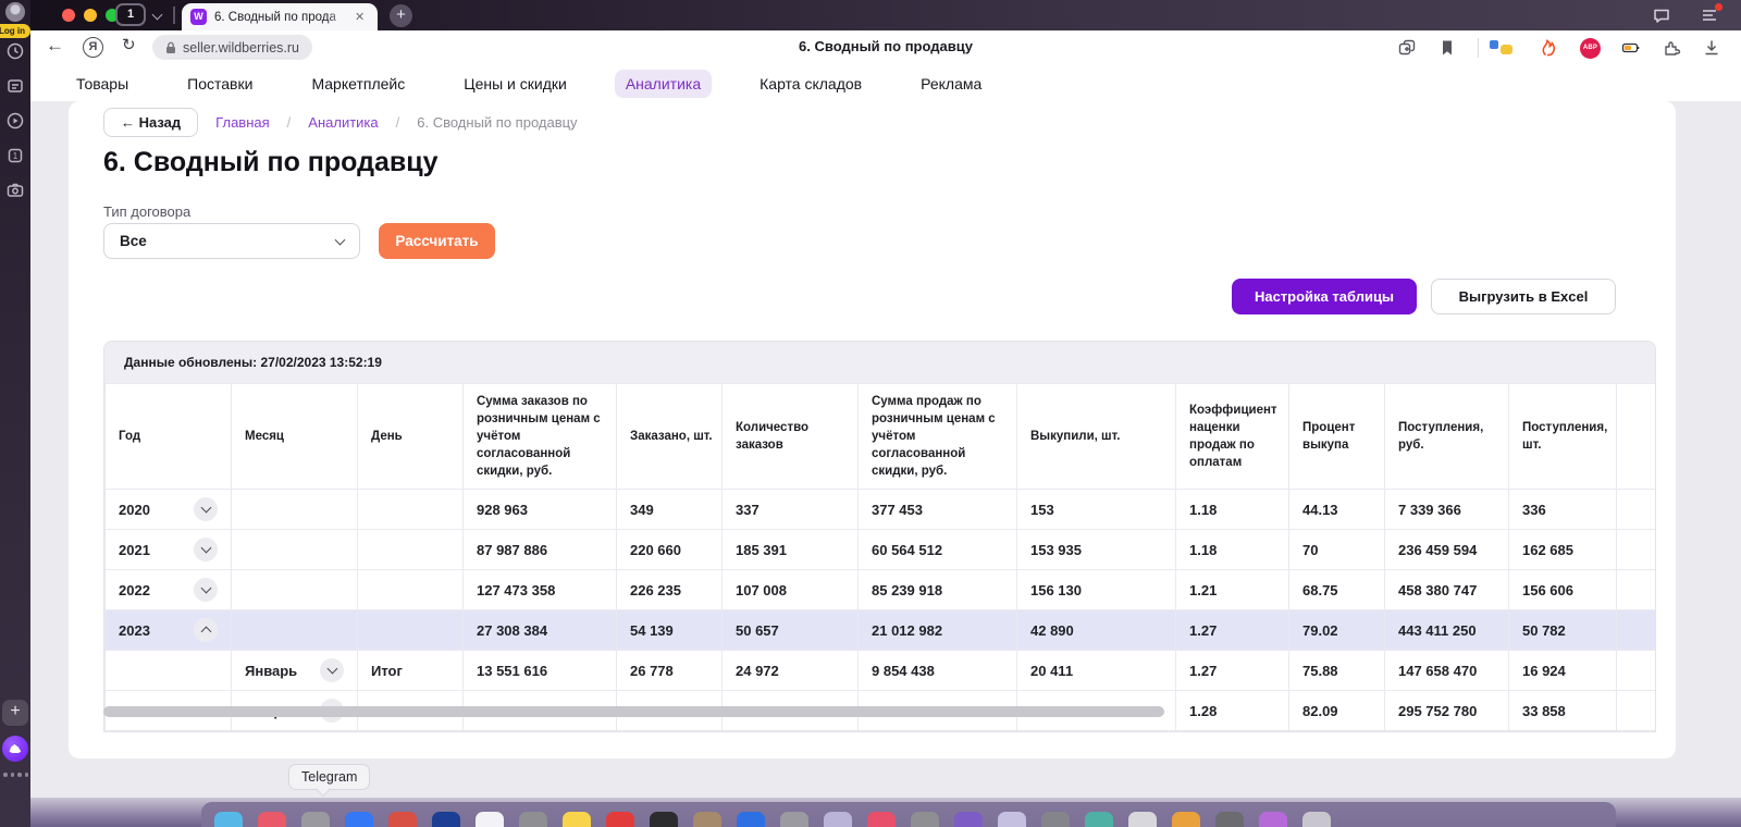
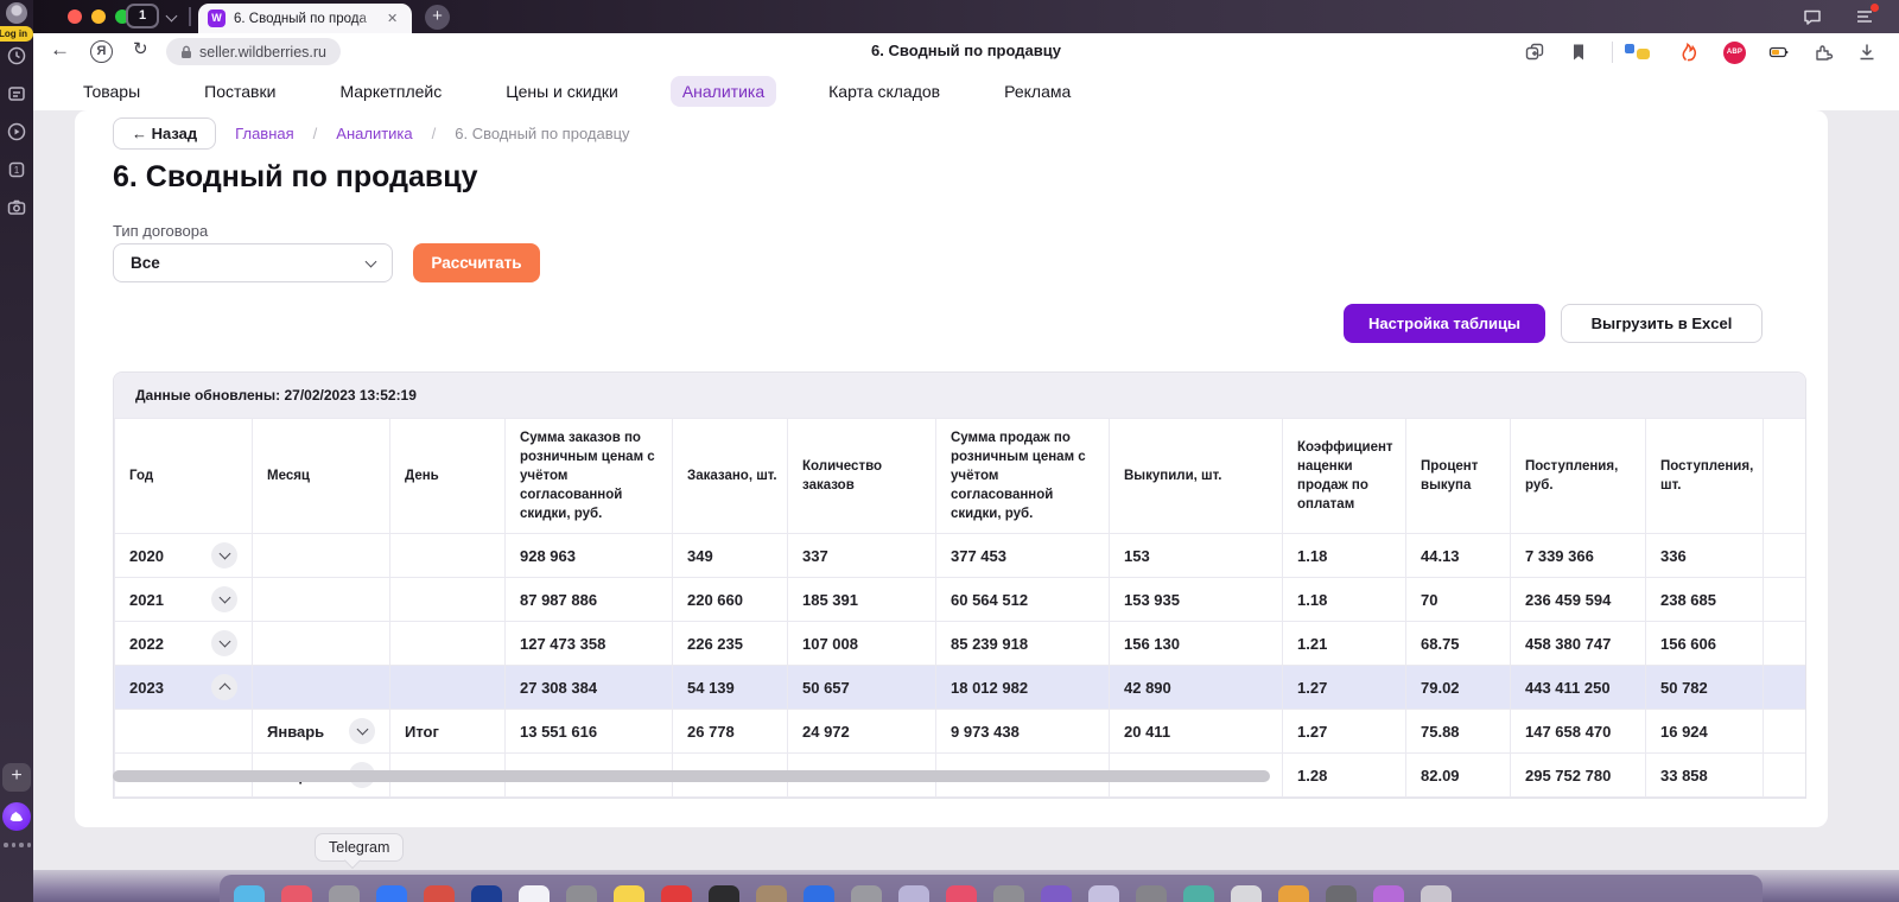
  Log in
  1
  +
  1
  W
  6. Сводный по прода
  ✕
  +
  ←
  Я
  ↻
  seller.wildberries.ru
  6. Сводный по продавцу
  Товары
  Поставки
  Маркетплейс
  Цены и скидки
  Аналитика
  Карта складов
  Реклама
  ← Назад
  Главная
  /
  Аналитика
  /
  6. Сводный по продавцу
  6. Сводный по продавцу
  Тип договора
  Все
  Рассчитать
  Настройка таблицы
  Выгрузить в Excel
  Данные обновлены: 27/02/2023 13:52:19
  Год	Месяц	День	Сумма заказов по розничным ценам с учётом согласованной скидки, руб.	Заказано, шт.	Количество заказов	Сумма продаж по розничным ценам с учётом согласованной скидки, руб.	Выкупили, шт.	Коэффициент наценки продаж по оплатам	Процент выкупа	Поступления, руб.	Поступления, шт.
  2020			928 963	349	337	377 453	153	1.18	44.13	7 339 366	336
- 2021			87 987 886	220 660	185 391	60 564 512	153 935	1.18	70	236 459 594	162 685
+ 2021			87 987 886	220 660	185 391	60 564 512	153 935	1.18	70	236 459 594	238 685
  2022			127 473 358	226 235	107 008	85 239 918	156 130	1.21	68.75	458 380 747	156 606
- 2023			27 308 384	54 139	50 657	21 012 982	42 890	1.27	79.02	443 411 250	50 782
+ 2023			27 308 384	54 139	50 657	18 012 982	42 890	1.27	79.02	443 411 250	50 782
- 	Январь	Итог	13 551 616	26 778	24 972	9 854 438	20 411	1.27	75.88	147 658 470	16 924
+ 	Январь	Итог	13 551 616	26 778	24 972	9 973 438	20 411	1.27	75.88	147 658 470	16 924
  Telegram
